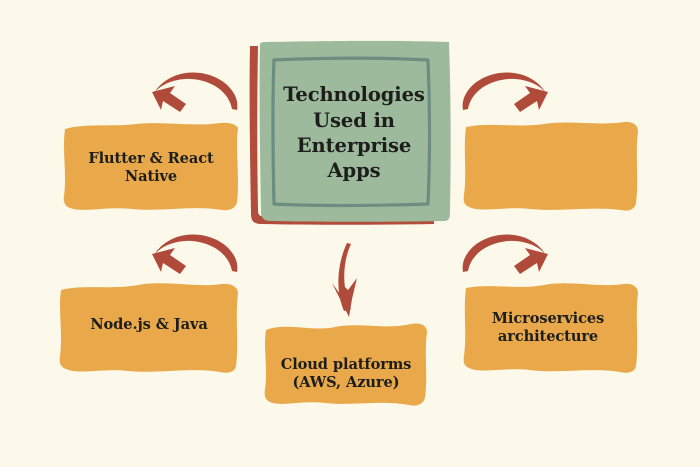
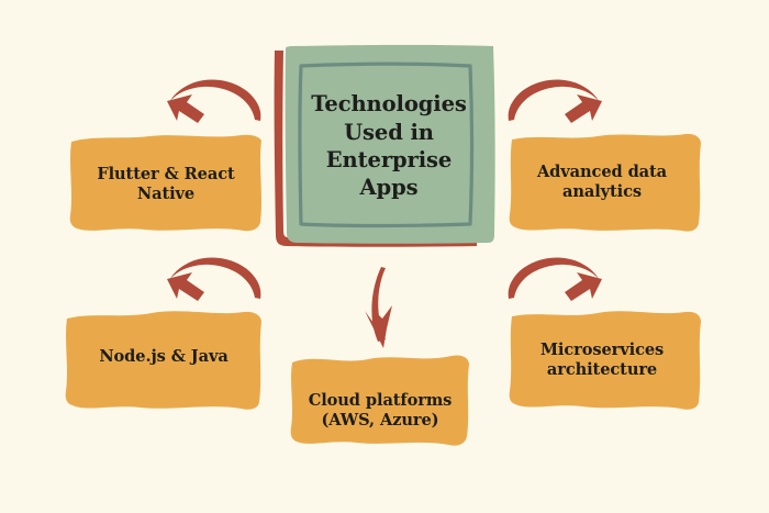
  Technologies
  Used in
  Enterprise
  Apps
  Flutter & React
  Native
+ Advanced data
+ analytics
  Node.js & Java
  Cloud platforms
  (AWS, Azure)
  Microservices
  architecture
